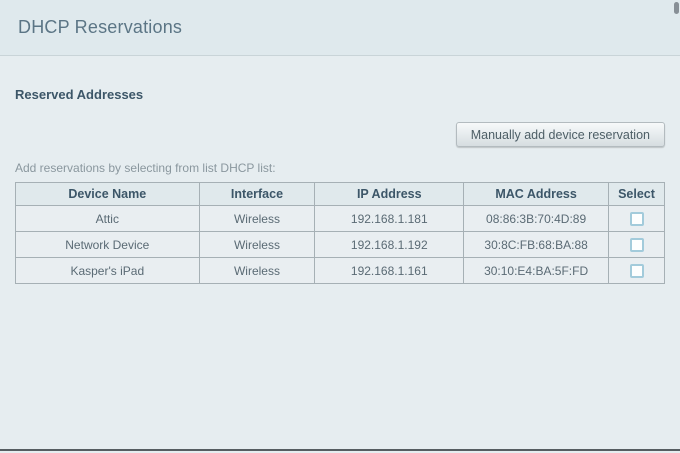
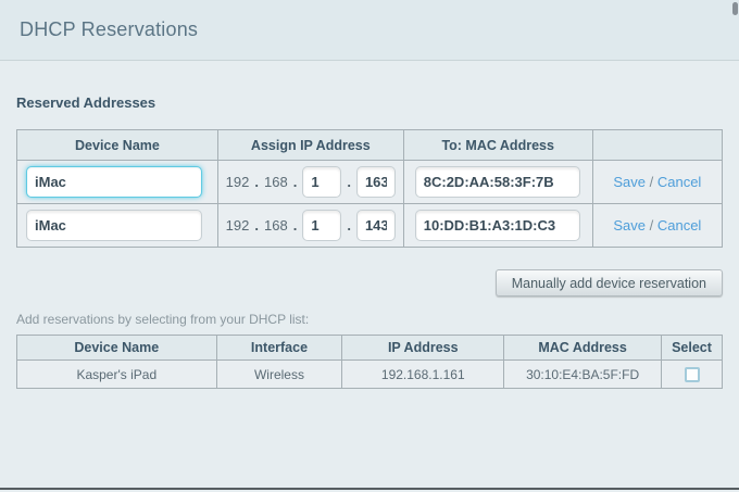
  DHCP Reservations
  Reserved Addresses
+ Device Name	Assign IP Address	To: MAC Address
+ iMac	192 . 168 . 1 . 163	8C:2D:AA:58:3F:7B	Save / Cancel
+ iMac	192 . 168 . 1 . 143	10:DD:B1:A3:1D:C3	Save / Cancel
  Manually add device reservation
- Add reservations by selecting from list DHCP list:
+ Add reservations by selecting from your DHCP list:
  Device Name	Interface	IP Address	MAC Address	Select
- Attic	Wireless	192.168.1.181	08:86:3B:70:4D:89
- Network Device	Wireless	192.168.1.192	30:8C:FB:68:BA:88
  Kasper's iPad	Wireless	192.168.1.161	30:10:E4:BA:5F:FD
